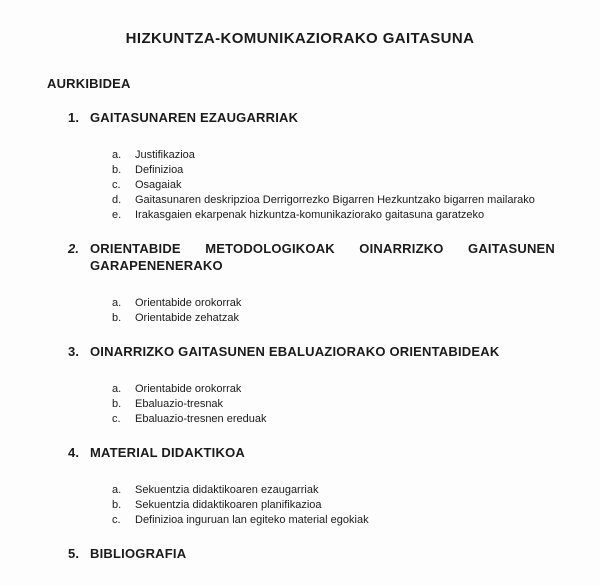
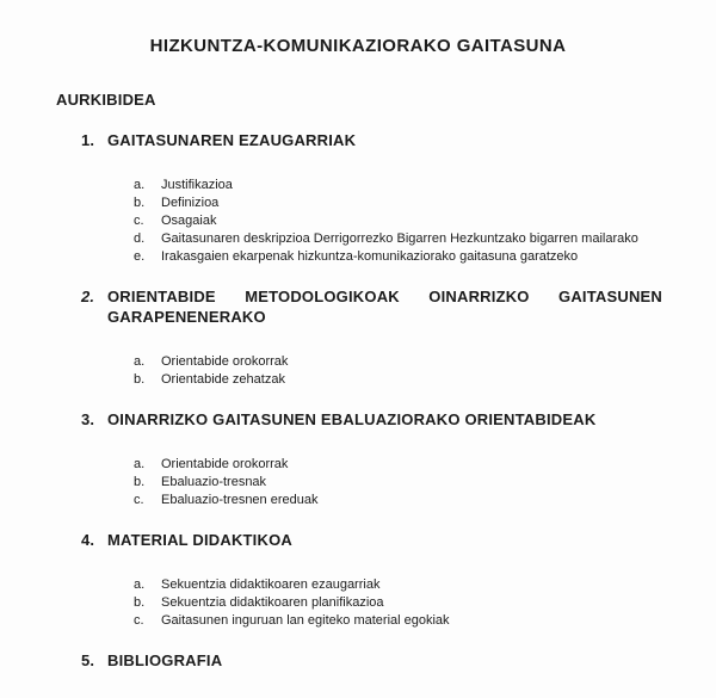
  HIZKUNTZA-KOMUNIKAZIORAKO GAITASUNA
  AURKIBIDEA
  1.
  GAITASUNAREN EZAUGARRIAK
  a.
  Justifikazioa
  b.
  Definizioa
  c.
  Osagaiak
  d.
  Gaitasunaren deskripzioa Derrigorrezko Bigarren Hezkuntzako bigarren mailarako
  e.
  Irakasgaien ekarpenak hizkuntza-komunikaziorako gaitasuna garatzeko
  2.
  ORIENTABIDE METODOLOGIKOAK OINARRIZKO GAITASUNEN GARAPENENERAKO
  a.
  Orientabide orokorrak
  b.
  Orientabide zehatzak
  3.
  OINARRIZKO GAITASUNEN EBALUAZIORAKO ORIENTABIDEAK
  a.
  Orientabide orokorrak
  b.
  Ebaluazio-tresnak
  c.
  Ebaluazio-tresnen ereduak
  4.
  MATERIAL DIDAKTIKOA
  a.
  Sekuentzia didaktikoaren ezaugarriak
  b.
  Sekuentzia didaktikoaren planifikazioa
  c.
- Definizioa inguruan lan egiteko material egokiak
+ Gaitasunen inguruan lan egiteko material egokiak
  5.
  BIBLIOGRAFIA
